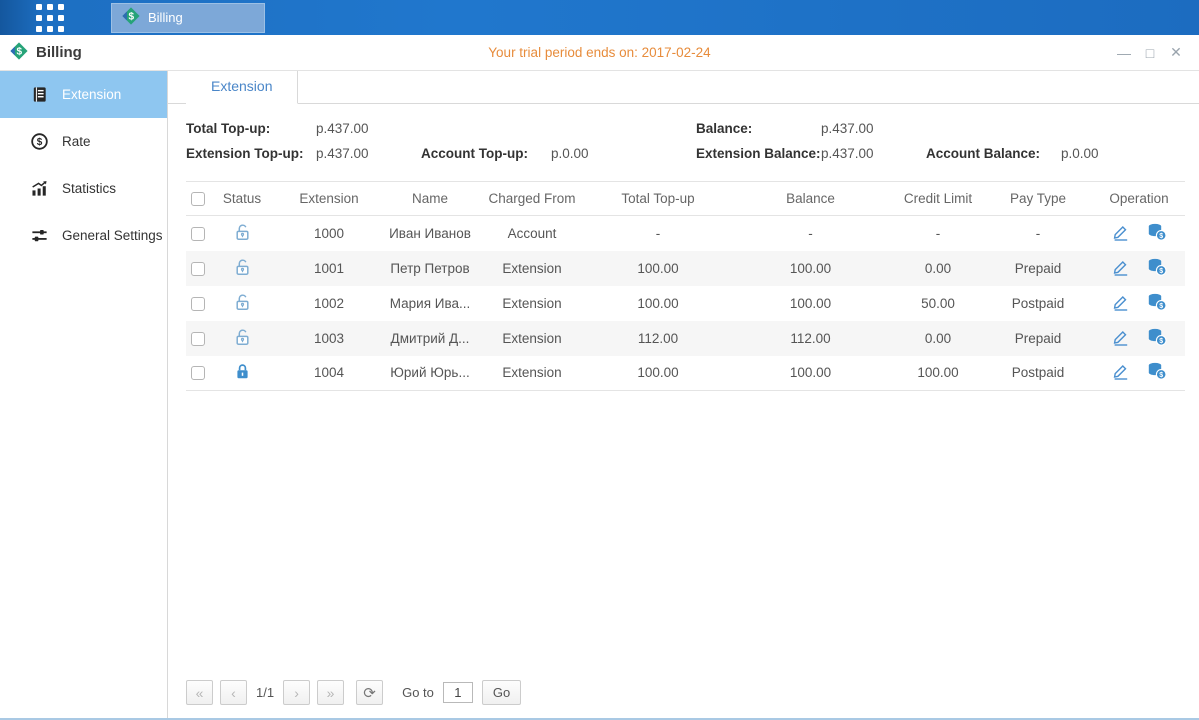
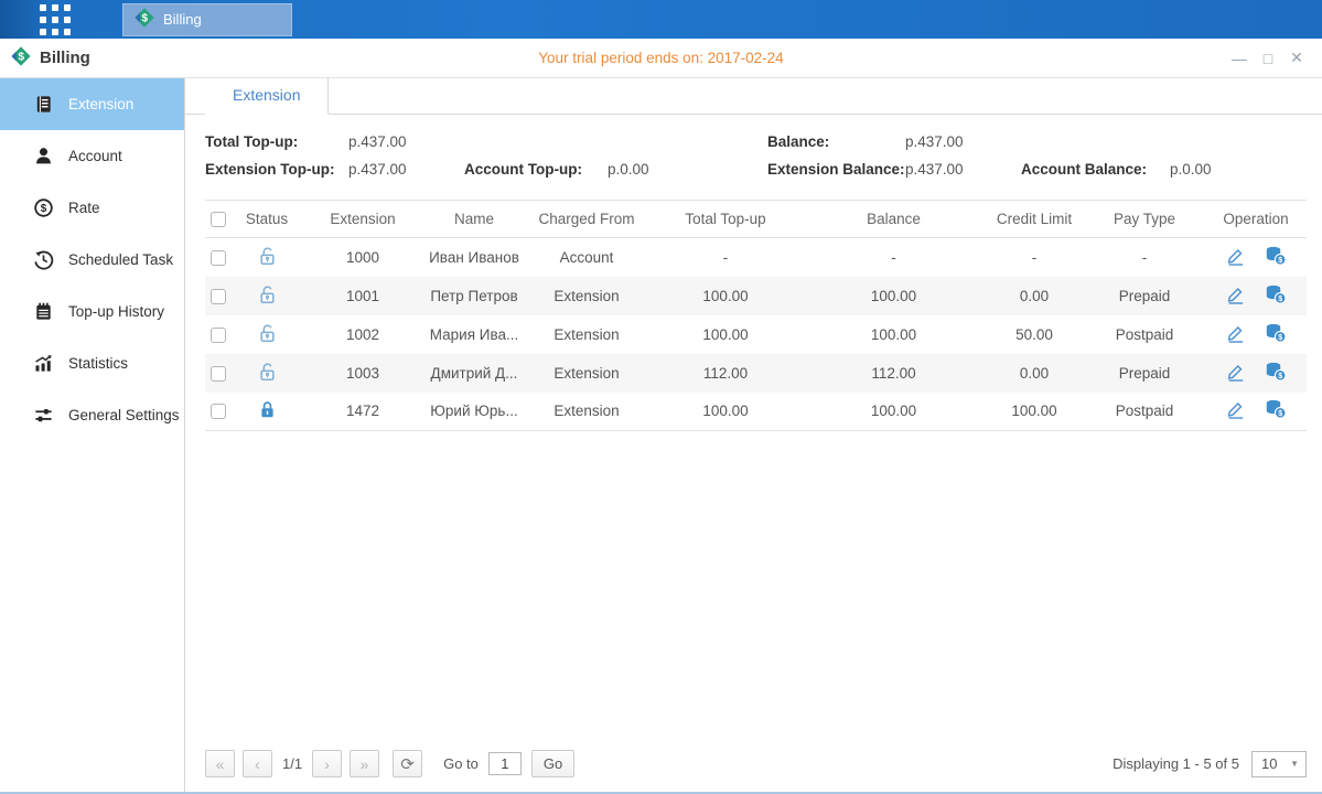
  $
  Billing
  $
  Billing
  Your trial period ends on: 2017-02-24
  —
  □
  ✕
  Extension
+ Account
  $
  Rate
+ Scheduled Task
+ Top-up History
  Statistics
  General Settings
  Extension
  Total Top-up:
  p.437.00
  Balance:
  p.437.00
  Extension Top-up:
  p.437.00
  Account Top-up:
  p.0.00
  Extension Balance:
  p.437.00
  Account Balance:
  p.0.00
  	Status	Extension	Name	Charged From	Total Top-up	Balance	Credit Limit	Pay Type	Operation
  		1000	Иван Иванов	Account	-	-	-	-
  		1001	Петр Петров	Extension	100.00	100.00	0.00	Prepaid
  		1002	Мария Ива...	Extension	100.00	100.00	50.00	Postpaid
  		1003	Дмитрий Д...	Extension	112.00	112.00	0.00	Prepaid
- 		1004	Юрий Юрь...	Extension	100.00	100.00	100.00	Postpaid
+ 		1472	Юрий Юрь...	Extension	100.00	100.00	100.00	Postpaid
  «
  ‹
  1/1
  ›
  »
  ⟳
  Go to
  1
  Go
+ Displaying 1 - 5 of 5
+ 10
+ ▼
